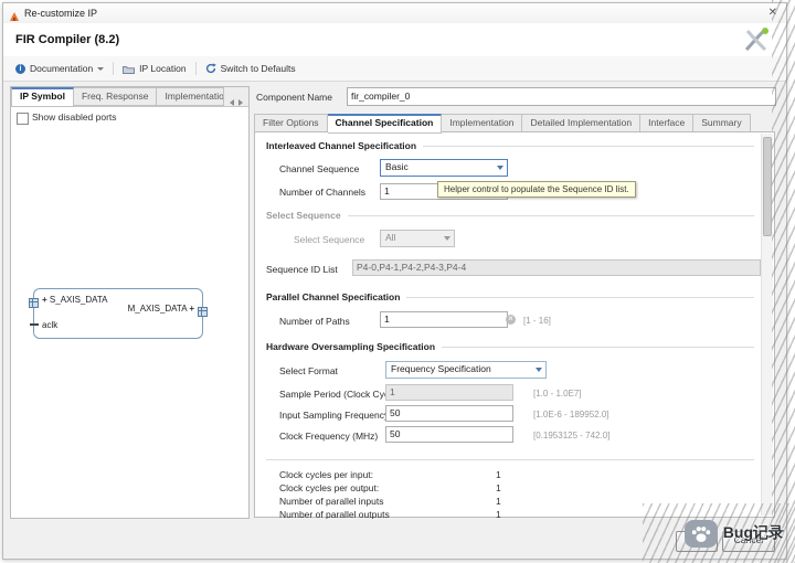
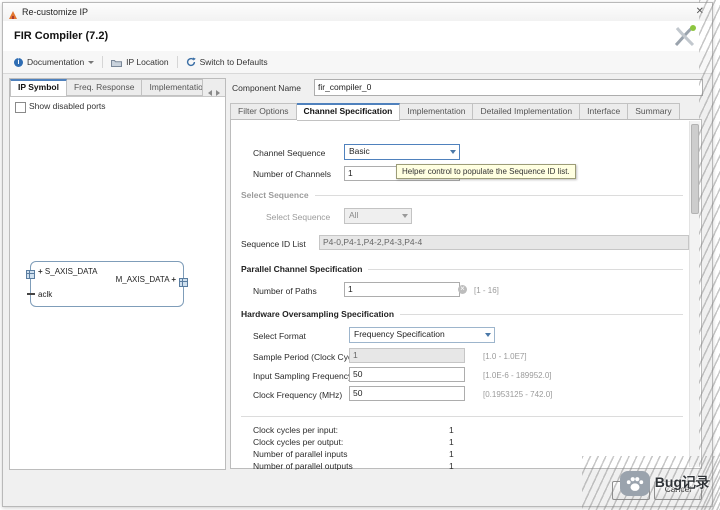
  Re-customize IP
- FIR Compiler (8.2)
+ FIR Compiler (7.2)
  Documentation
  IP Location
  Switch to Defaults
  IP Symbol
  Freq. Response
  Show disabled ports
  + S_AXIS_DATA
  M_AXIS_DATA +
  aclk
  Component Name
  fir_compiler_0
  Filter Options
  Channel Specification
  Implementation
  Detailed Implementation
  Interface
  Summary
- Interleaved Channel Specification
  Channel Sequence
  Basic
  Number of Channels
  1
  Select Sequence
  Select Sequence
  All
  Helper control to populate the Sequence ID list.
  Sequence ID List
  P4-0,P4-1,P4-2,P4-3,P4-4
  Parallel Channel Specification
  Number of Paths
  1
  [1 - 16]
  Hardware Oversampling Specification
  Select Format
  Frequency Specification
  Sample Period (Clock Cy
  1
  [1.0 - 1.0E7]
  Input Sampling Frequenc
  50
  [1.0E-6 - 189952.0]
  Clock Frequency (MHz)
  50
  [0.1953125 - 742.0]
  Clock cycles per input:
  1
  Clock cycles per output:
  1
  Number of parallel inputs
  1
  Number of parallel outputs
  1
  Bug记录
